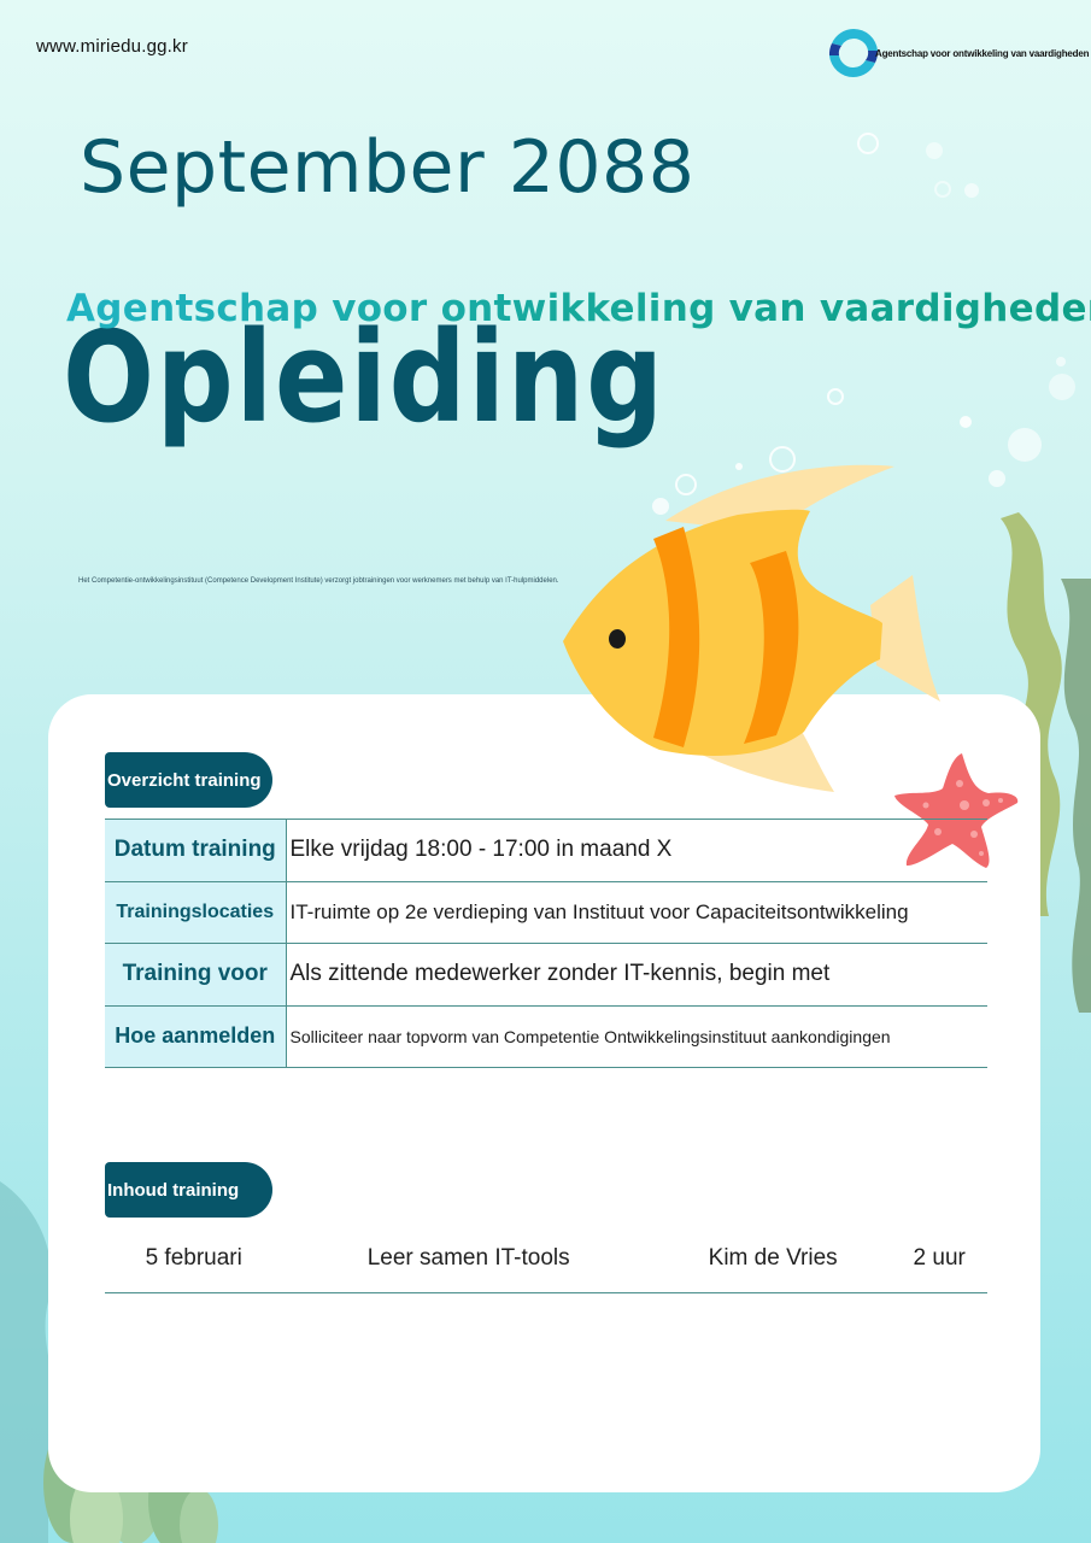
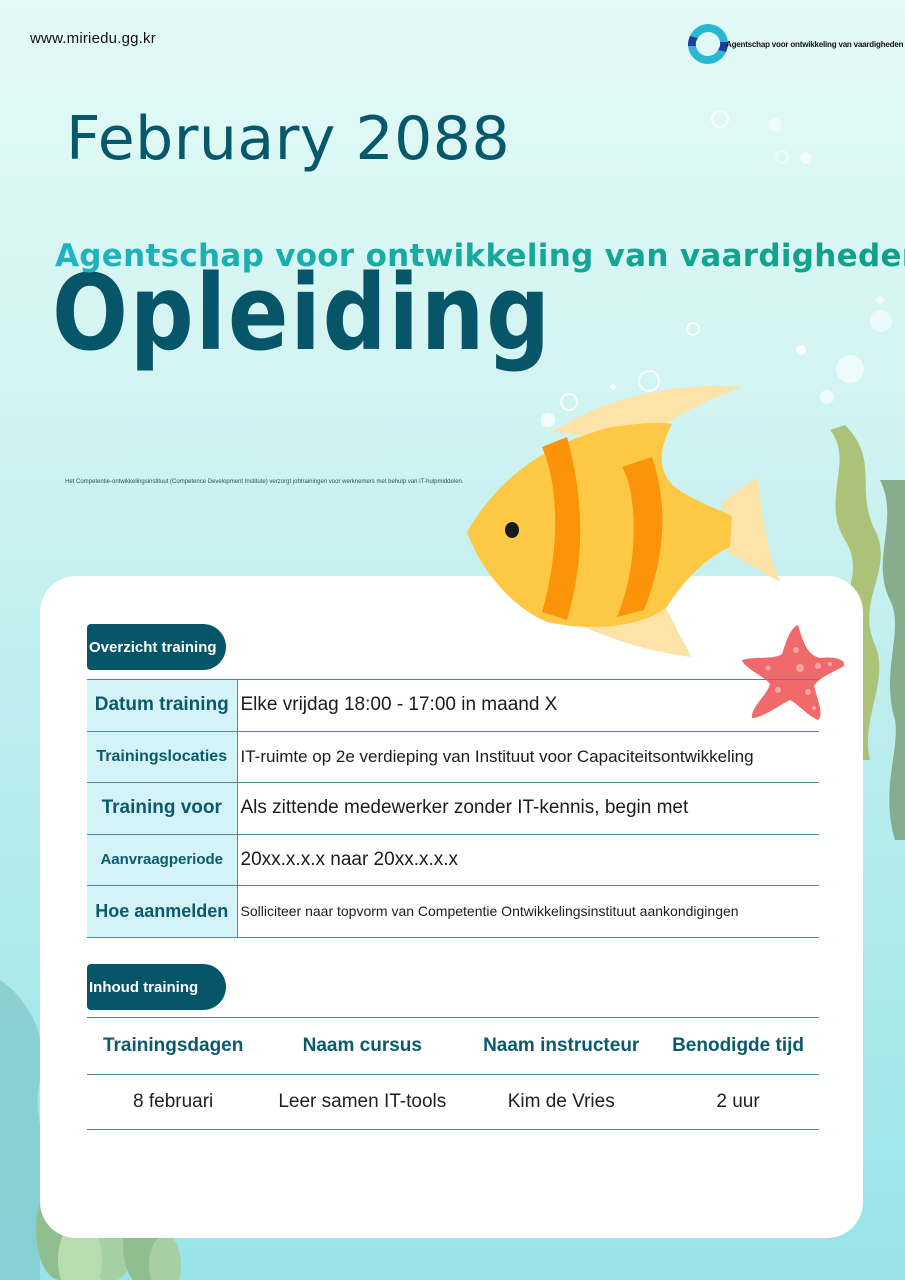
  www.miriedu.gg.kr
  Agentschap voor ontwikkeling van vaardigheden
- September 2088
+ February 2088
  Opleiding
  Agentschap voor ontwikkeling van vaardighede
  Overzicht training
  Datum training	Elke vrijdag 18:00 - 17:00 in maand X
  Trainingslocaties	IT-ruimte op 2e verdieping van Instituut voor Capaciteitsontwikkeling
  Training voor	Als zittende medewerker zonder IT-kennis, begin met
+ Aanvraagperiode	20xx.x.x.x naar 20xx.x.x.x
  Hoe aanmelden	Solliciteer naar topvorm van Competentie Ontwikkelingsinstituut aankondigingen
  Inhoud training
+ Trainingsdagen	Naam cursus	Naam instructeur	Benodigde tijd
- 5 februari	Leer samen IT-tools	Kim de Vries	2 uur
+ 8 februari	Leer samen IT-tools	Kim de Vries	2 uur
